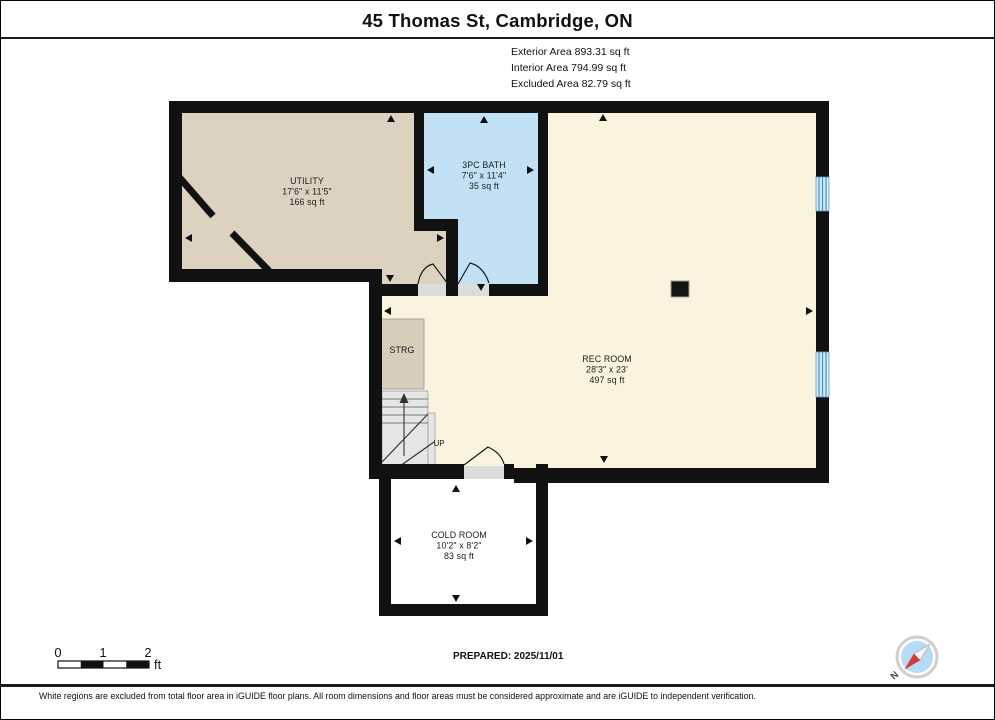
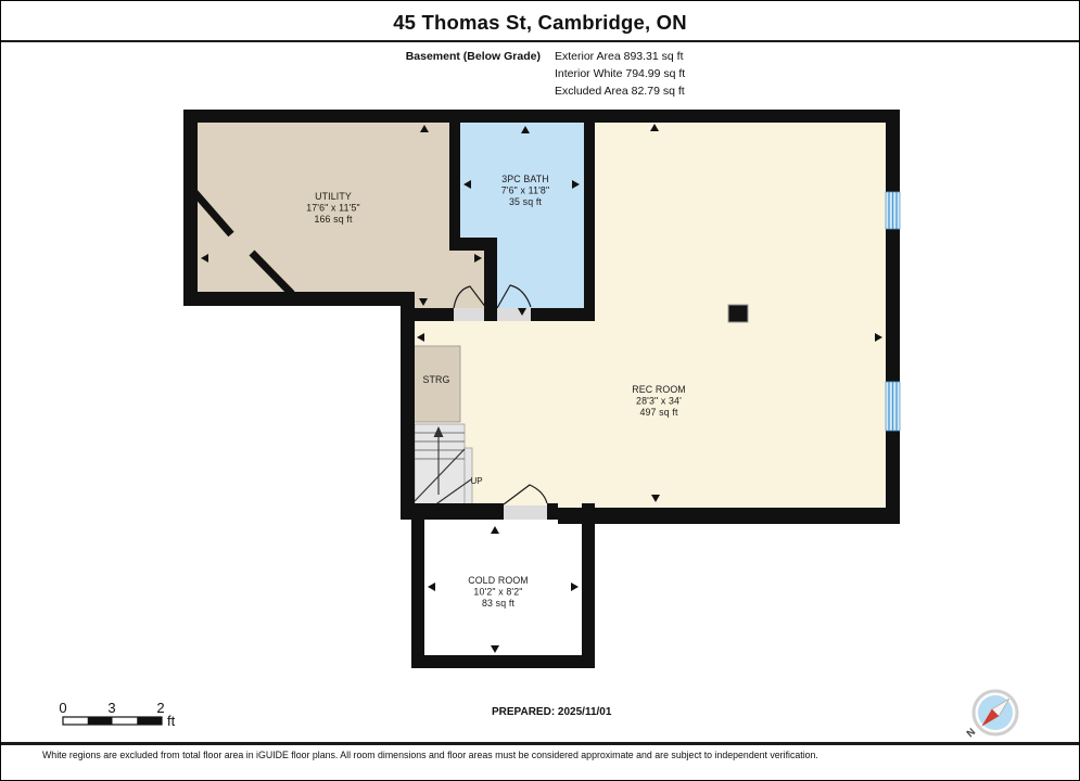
  45 Thomas St, Cambridge, ON
+ Basement (Below Grade)
  Exterior Area 893.31 sq ft
- Interior Area 794.99 sq ft
+ Interior White 794.99 sq ft
  Excluded Area 82.79 sq ft
  UTILITY
  17'6" x 11'5"
  166 sq ft
  3PC BATH
- 7'6" x 11'4"
+ 7'6" x 11'8"
  35 sq ft
  REC ROOM
- 28'3" x 23'
+ 28'3" x 34'
  497 sq ft
  COLD ROOM
  10'2" x 8'2"
  83 sq ft
  STRG
  UP
  0
- 1
+ 3
  2
  ft
  PREPARED: 2025/11/01
- White regions are excluded from total floor area in iGUIDE floor plans. All room dimensions and floor areas must be considered approximate and are iGUIDE to independent verification.
+ White regions are excluded from total floor area in iGUIDE floor plans. All room dimensions and floor areas must be considered approximate and are subject to independent verification.
